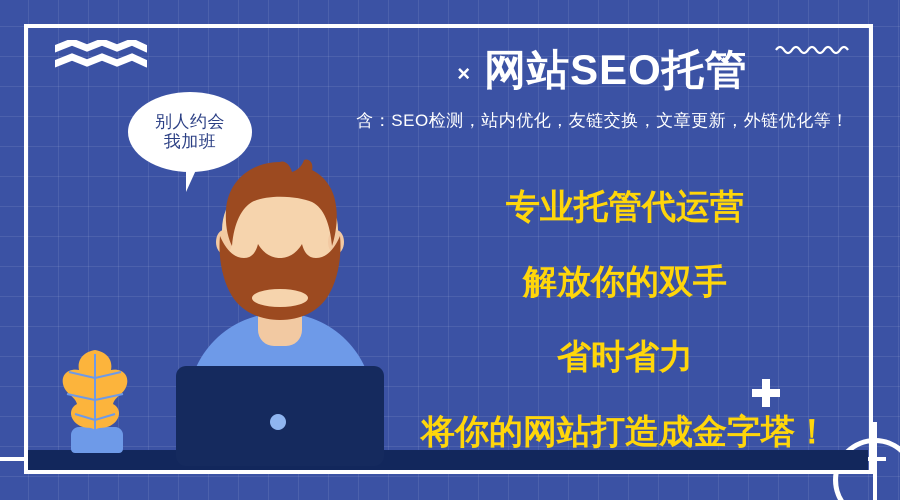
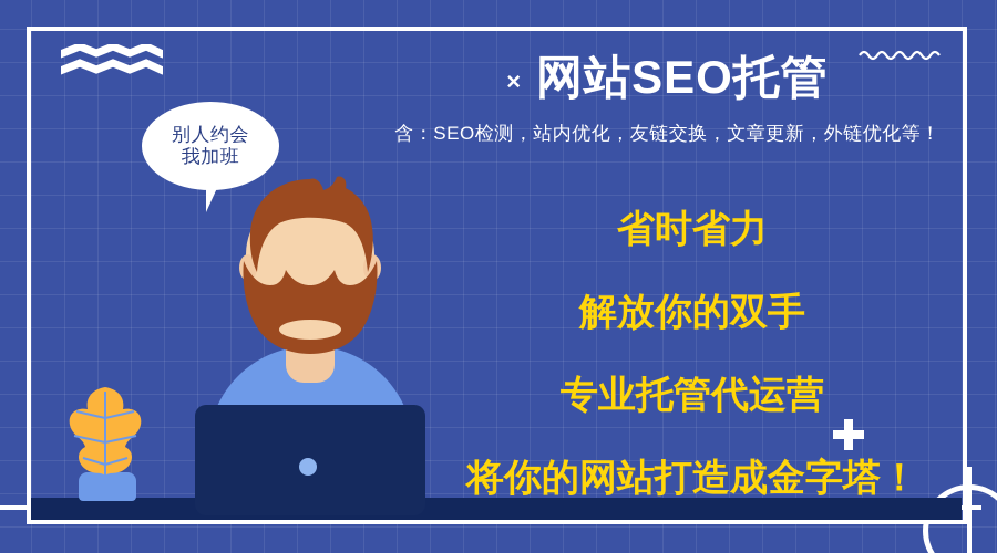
  别人约会
  我加班
  ×
  网站SEO托管
  含：SEO检测，站内优化，友链交换，文章更新，外链优化等！
- 专业托管代运营
+ 省时省力
  解放你的双手
- 省时省力
+ 专业托管代运营
  将你的网站打造成金字塔！
